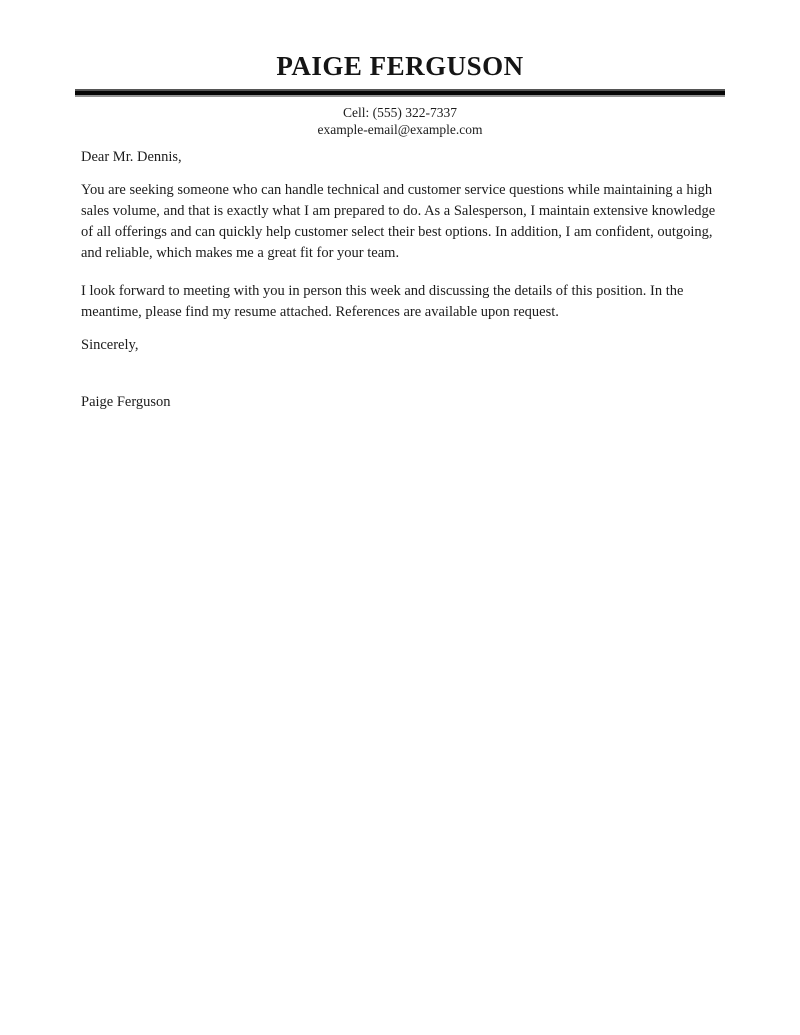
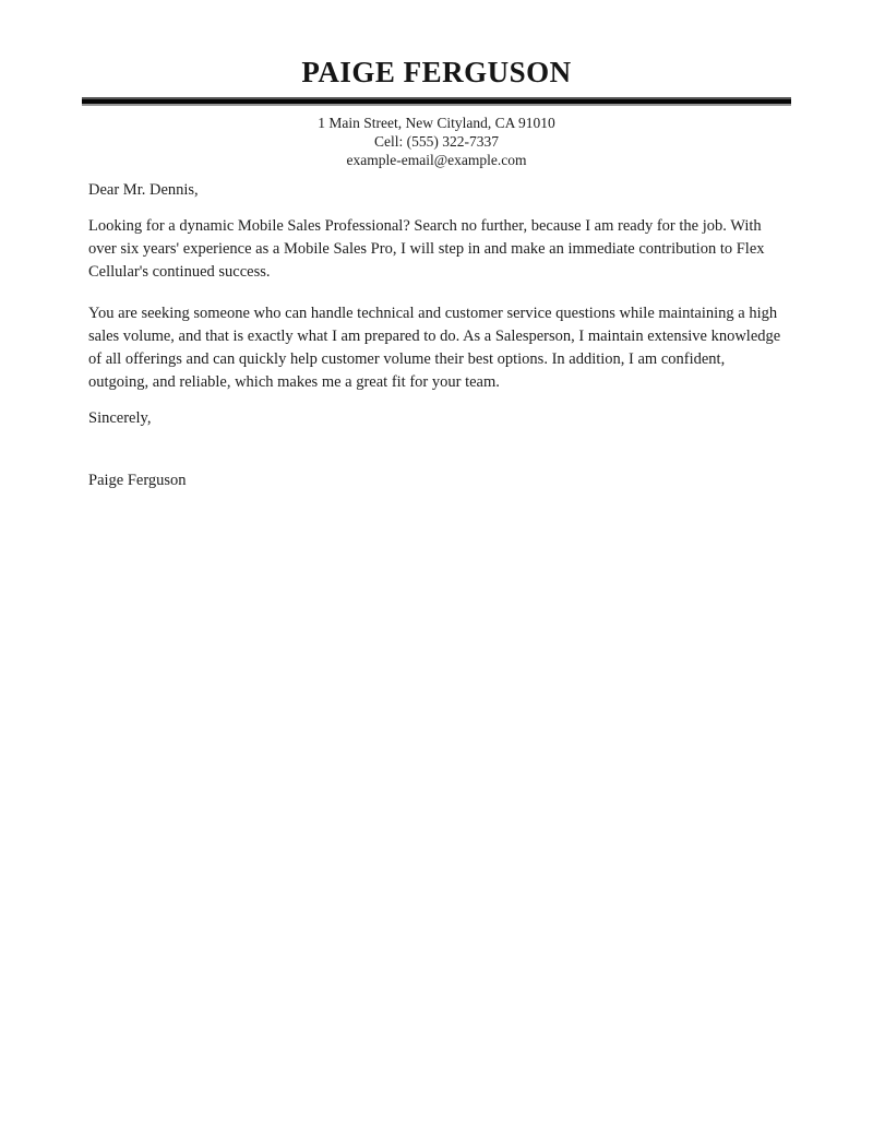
  PAIGE FERGUSON
+ 1 Main Street, New Cityland, CA 91010
  Cell: (555) 322-7337
  example-email@example.com
  Dear Mr. Dennis,
+ Looking for a dynamic Mobile Sales Professional? Search no further, because I am ready for the job. With over six years' experience as a Mobile Sales Pro, I will step in and make an immediate contribution to Flex Cellular's continued success.
- You are seeking someone who can handle technical and customer service questions while maintaining a high sales volume, and that is exactly what I am prepared to do. As a Salesperson, I maintain extensive knowledge of all offerings and can quickly help customer select their best options. In addition, I am confident, outgoing, and reliable, which makes me a great fit for your team.
+ You are seeking someone who can handle technical and customer service questions while maintaining a high sales volume, and that is exactly what I am prepared to do. As a Salesperson, I maintain extensive knowledge of all offerings and can quickly help customer volume their best options. In addition, I am confident, outgoing, and reliable, which makes me a great fit for your team.
- I look forward to meeting with you in person this week and discussing the details of this position. In the meantime, please find my resume attached. References are available upon request.
  Sincerely,
  Paige Ferguson
